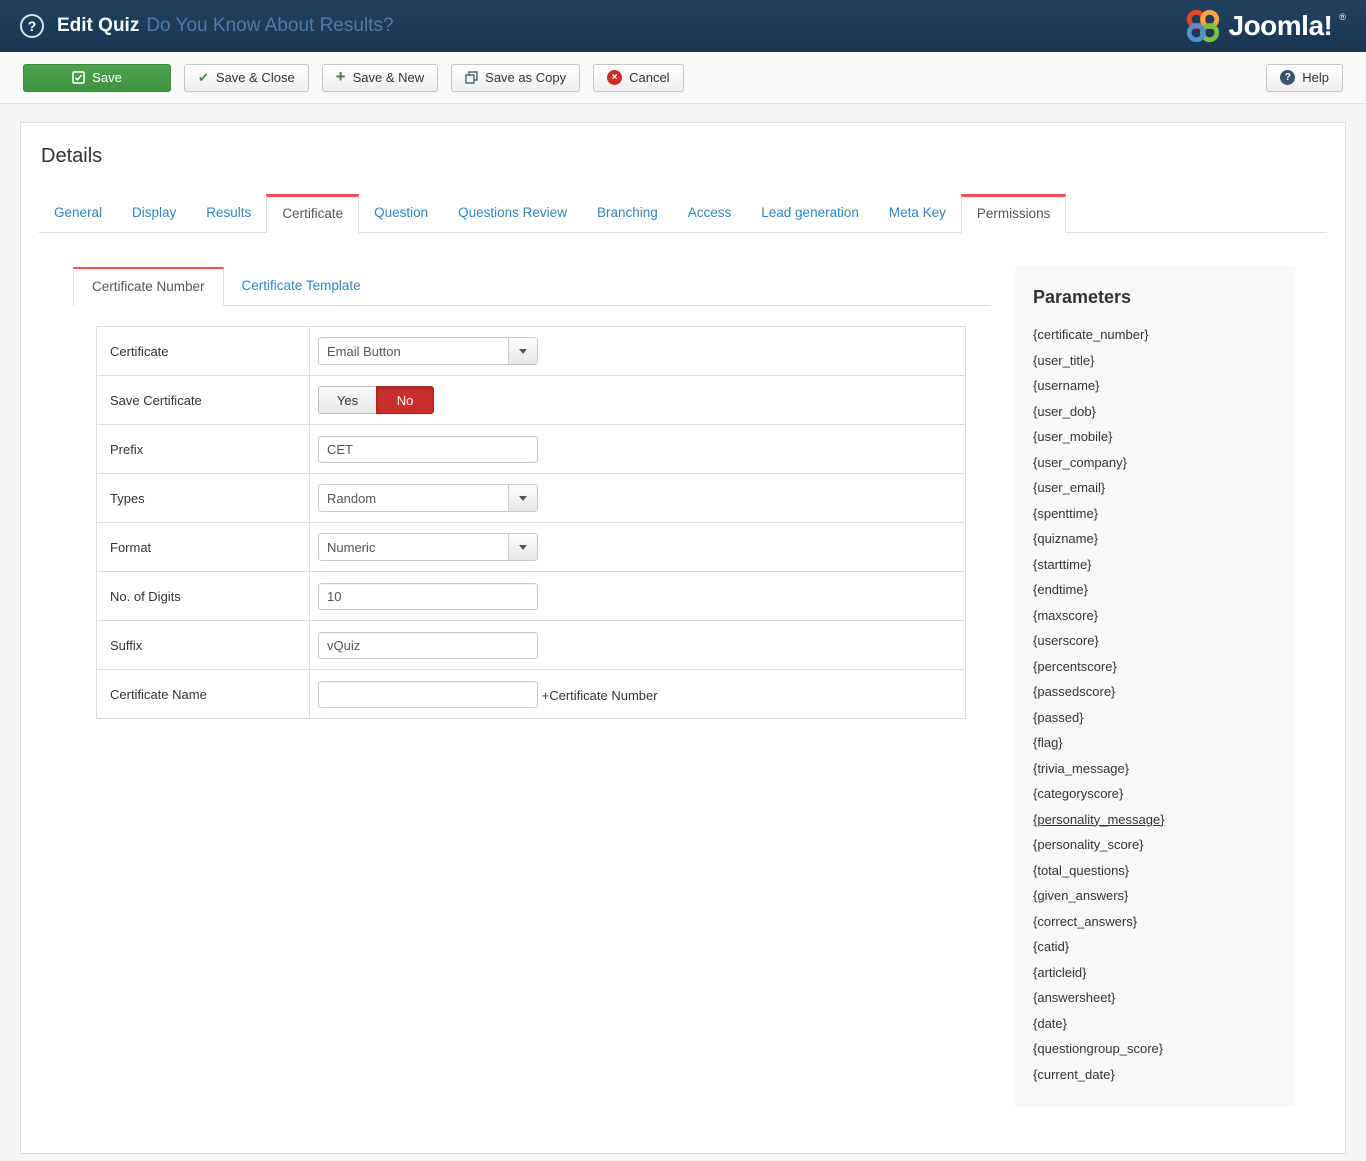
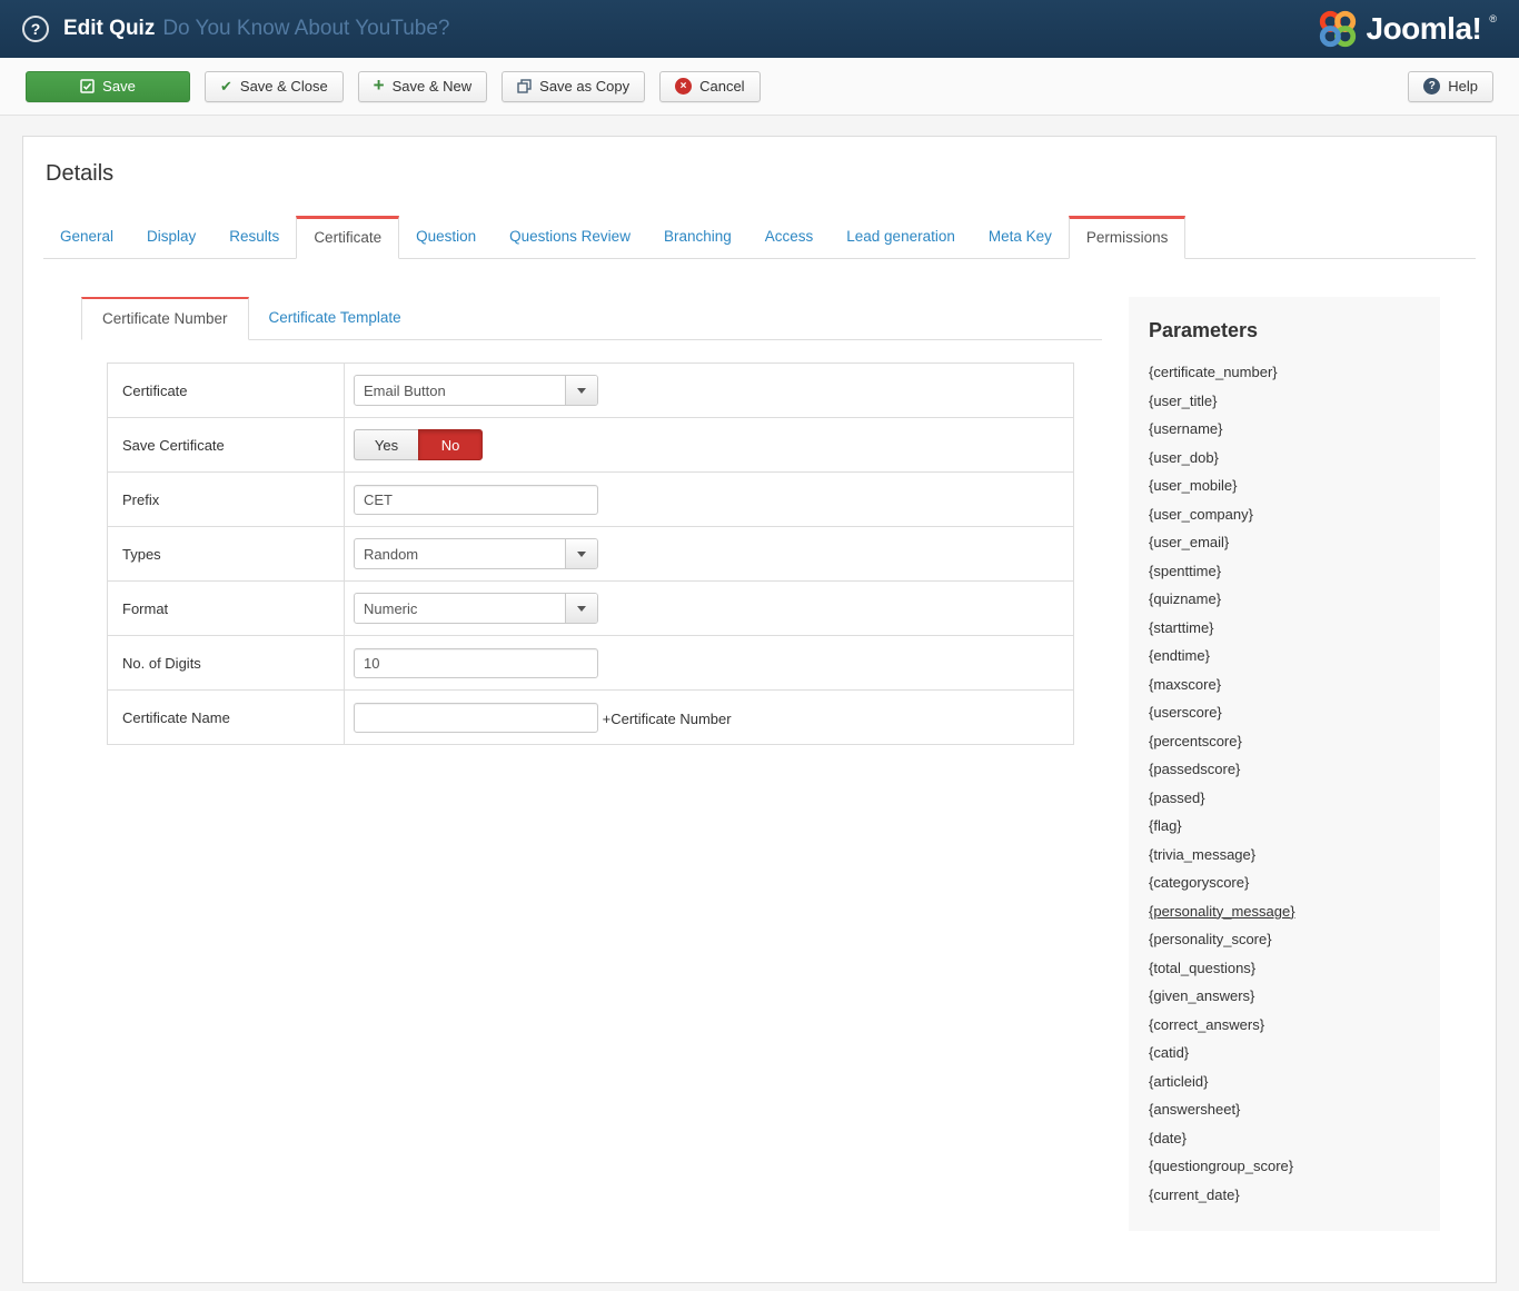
  ?
  Edit Quiz
- Do You Know About Results?
+ Do You Know About YouTube?
  Joomla!
  ®
  Save
  ✔
  Save & Close
  +
  Save & New
  Save as Copy
  ×
  Cancel
  ?
  Help
  Details
  General
  Display
  Results
  Certificate
  Question
  Questions Review
  Branching
  Access
  Lead generation
  Meta Key
  Permissions
  Certificate Number
  Certificate Template
  Certificate	Email Button
  Save Certificate	Yes No
  Prefix	CET
  Types	Random
  Format	Numeric
  No. of Digits	10
- Suffix	vQuiz
  Certificate Name	+Certificate Number
  Parameters
  {certificate_number}
  {user_title}
  {username}
  {user_dob}
  {user_mobile}
  {user_company}
  {user_email}
  {spenttime}
  {quizname}
  {starttime}
  {endtime}
  {maxscore}
  {userscore}
  {percentscore}
  {passedscore}
  {passed}
  {flag}
  {trivia_message}
  {categoryscore}
  {personality_message}
  {personality_score}
  {total_questions}
  {given_answers}
  {correct_answers}
  {catid}
  {articleid}
  {answersheet}
  {date}
  {questiongroup_score}
  {current_date}
